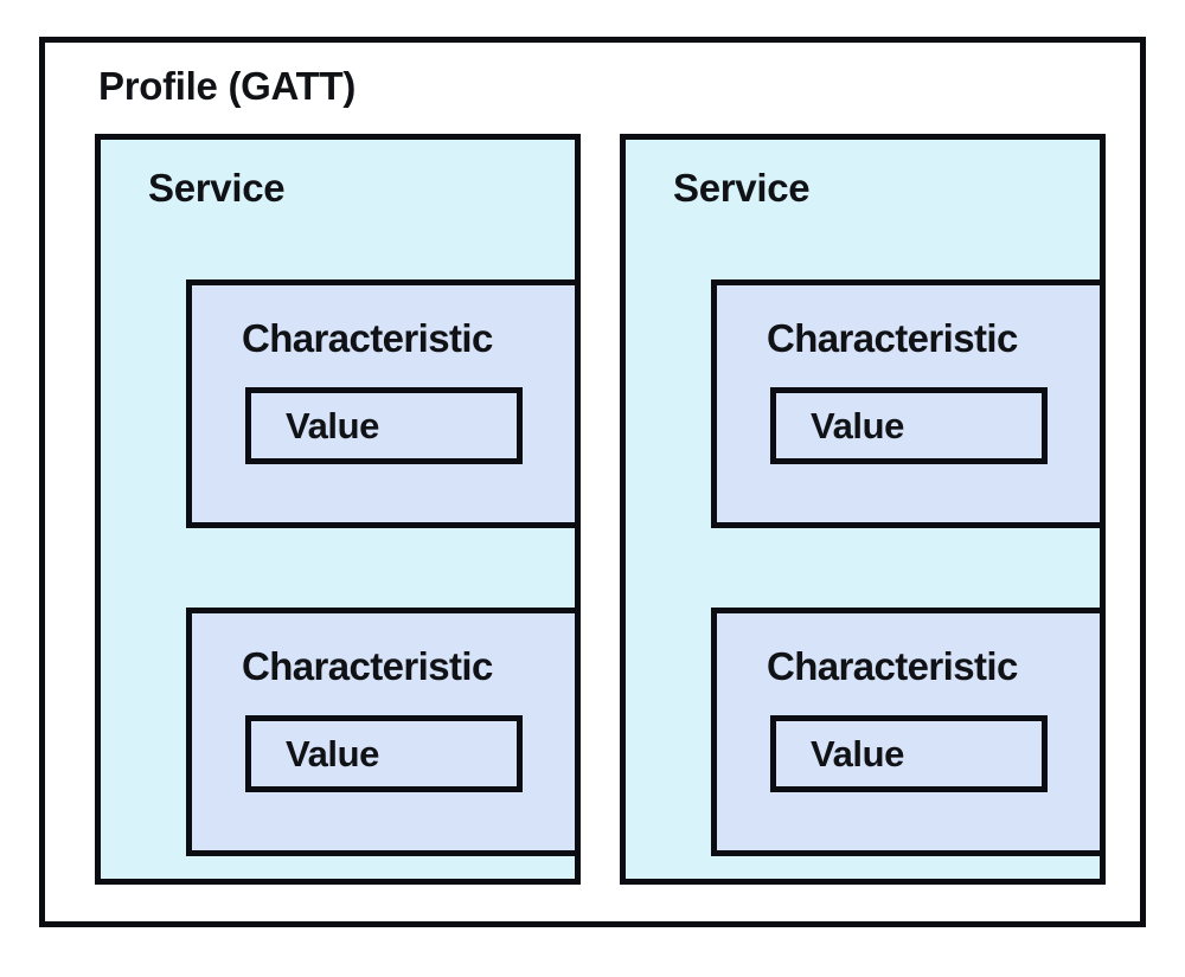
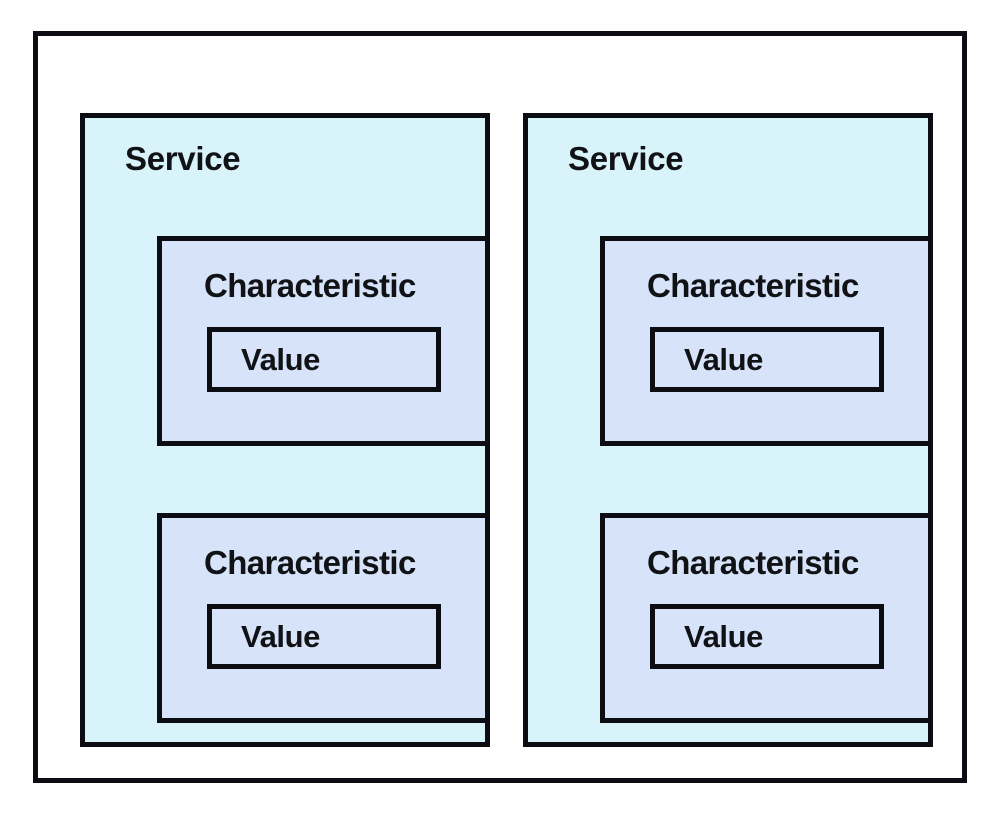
- Profile (GATT)
  Service
  Characteristic
  Value
  Characteristic
  Value
  Service
  Characteristic
  Value
  Characteristic
  Value
